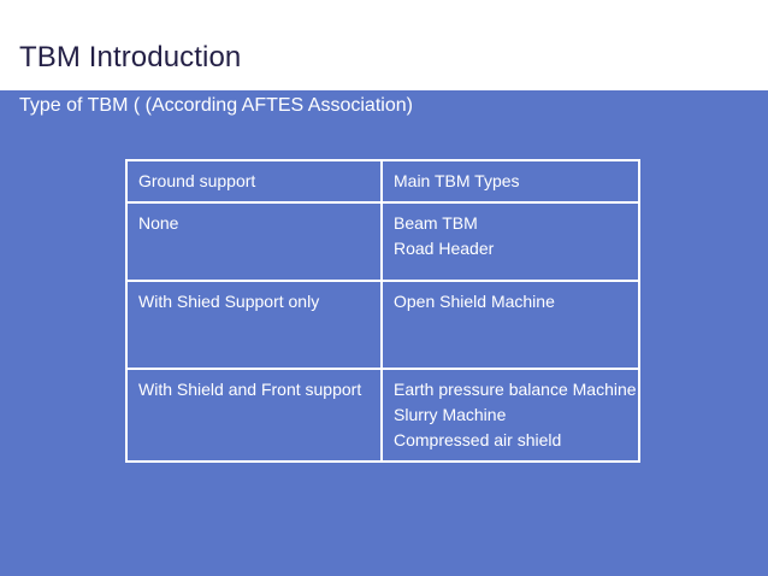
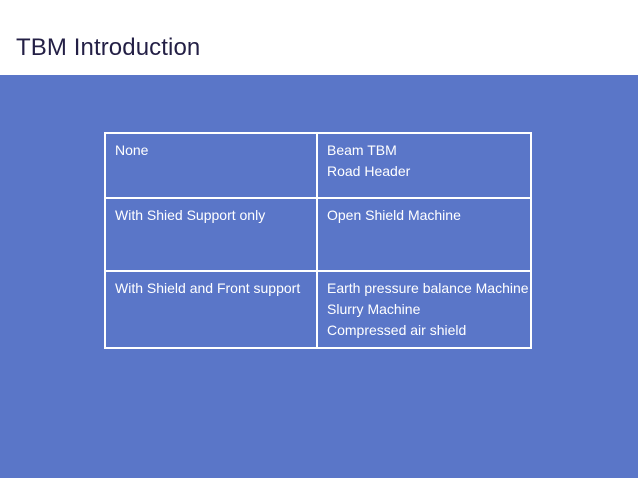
  TBM Introduction
- Type of TBM ( (According AFTES Association)
- Ground support	Main TBM Types
  None	Beam TBM Road Header
  With Shied Support only	Open Shield Machine
  With Shield and Front support	Earth pressure balance Machine Slurry Machine Compressed air shield
